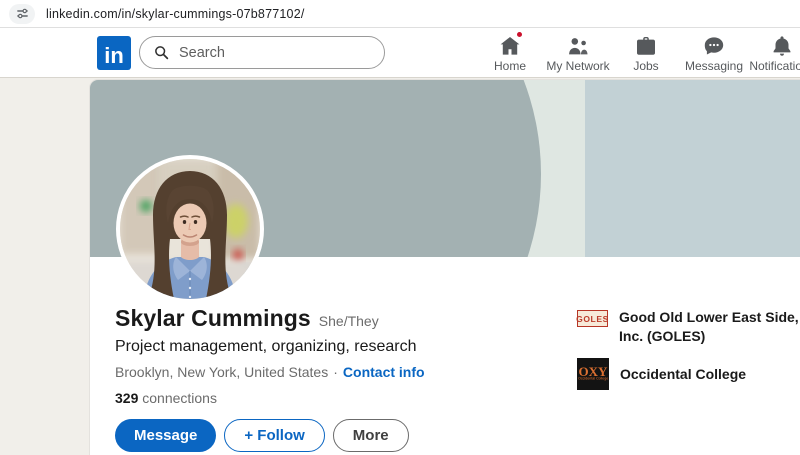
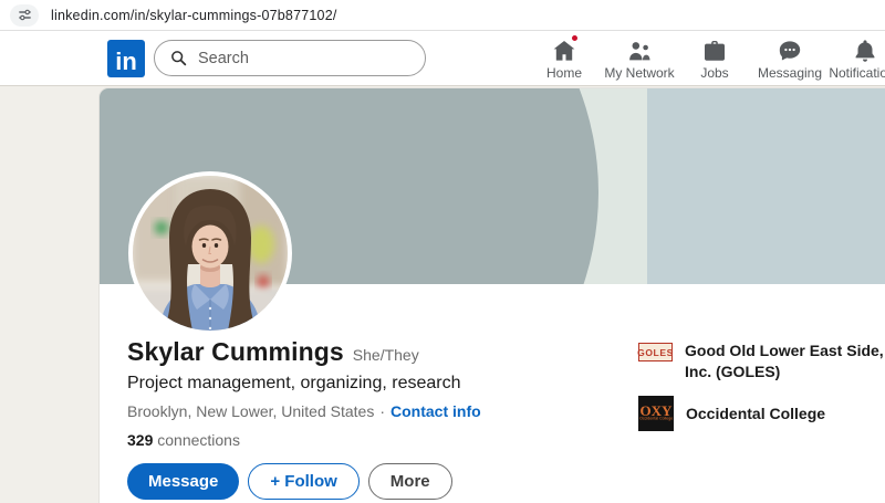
  linkedin.com/in/skylar-cummings-07b877102/
  in
  Search
  Home
  My Network
  Jobs
  Messaging
  Notificatio
  Skylar Cummings
  She/They
  Project management, organizing, research
- Brooklyn, New York, United States
+ Brooklyn, New Lower, United States
  ·
  Contact info
  329 connections
  Message
  + Follow
  More
  GOLES
  Good Old Lower East Side, Inc. (GOLES)
  OXY
  Occidental College
